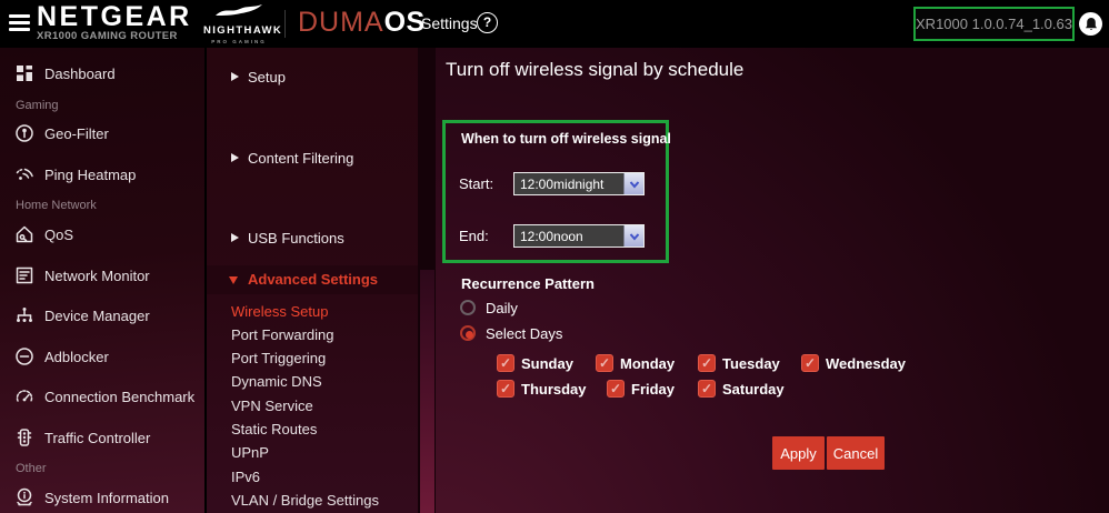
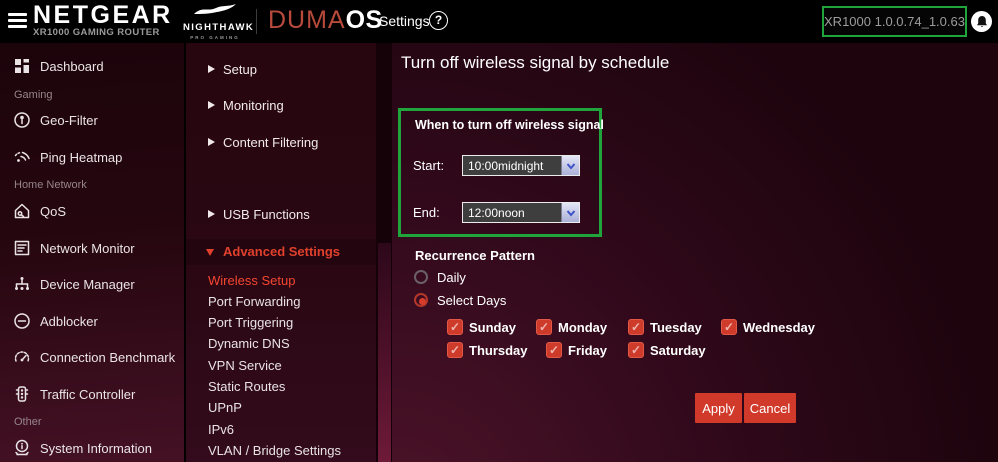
  NETGEAR
  XR1000 GAMING ROUTER
  NIGHTHAWK
  DUMAOS
  Settings
  ?
  XR1000 1.0.0.74_1.0.63
  Dashboard
  Gaming
  Geo-Filter
  Ping Heatmap
  Home Network
  QoS
  Network Monitor
  Device Manager
  Adblocker
  Connection Benchmark
  Traffic Controller
  Other
  System Information
  Setup
+ Monitoring
  Content Filtering
  USB Functions
  Advanced Settings
  Wireless Setup
  Port Forwarding
  Port Triggering
  Dynamic DNS
  VPN Service
  Static Routes
  UPnP
  IPv6
  VLAN / Bridge Settings
  Turn off wireless signal by schedule
  When to turn off wireless signal
  Start:
- 12:00midnight
+ 10:00midnight
  End:
  12:00noon
  Recurrence Pattern
  Daily
  Select Days
  ✓
  Sunday
  ✓
  Monday
  ✓
  Tuesday
  ✓
  Wednesday
  ✓
  Thursday
  ✓
  Friday
  ✓
  Saturday
  Apply
  Cancel
